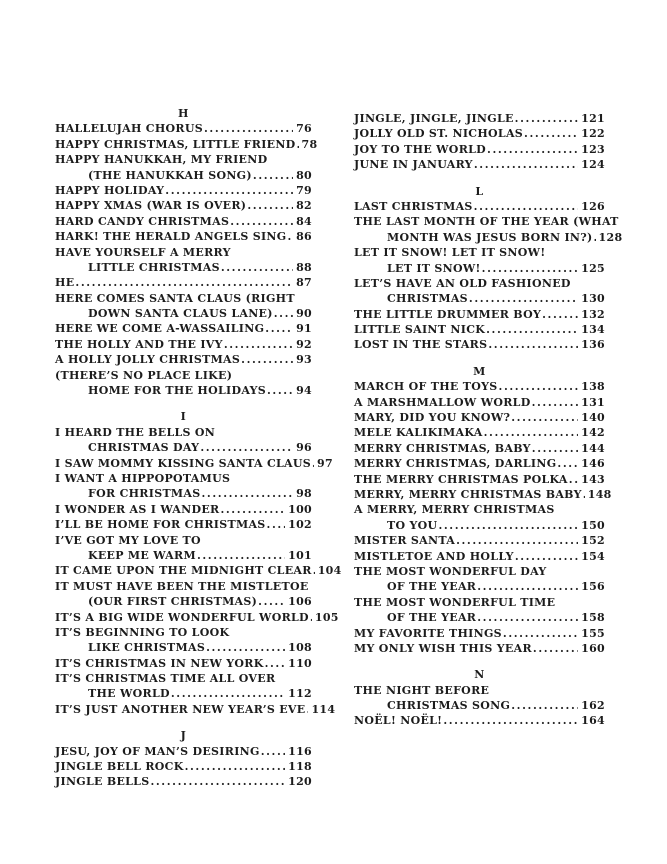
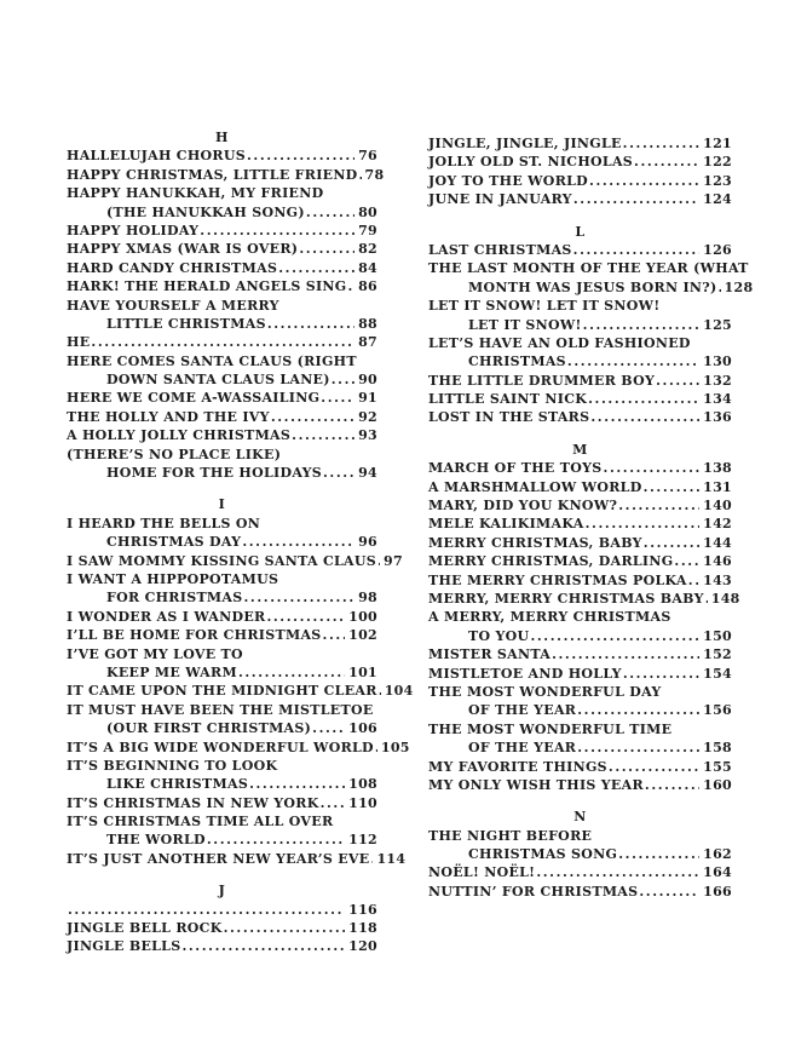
  H
  HALLELUJAH CHORUS
  76
  HAPPY CHRISTMAS, LITTLE FRIEND
  78
  HAPPY HANUKKAH, MY FRIEND
  (THE HANUKKAH SONG)
  80
  HAPPY HOLIDAY
  79
  HAPPY XMAS (WAR IS OVER)
  82
  HARD CANDY CHRISTMAS
  84
  HARK! THE HERALD ANGELS SING
  86
  HAVE YOURSELF A MERRY
  LITTLE CHRISTMAS
  88
  HE
  87
  HERE COMES SANTA CLAUS (RIGHT
  DOWN SANTA CLAUS LANE)
  90
  HERE WE COME A-WASSAILING
  91
  THE HOLLY AND THE IVY
  92
  A HOLLY JOLLY CHRISTMAS
  93
  (THERE’S NO PLACE LIKE)
  HOME FOR THE HOLIDAYS
  94
  I
  I HEARD THE BELLS ON
  CHRISTMAS DAY
  96
  I SAW MOMMY KISSING SANTA CLAUS
  97
  I WANT A HIPPOPOTAMUS
  FOR CHRISTMAS
  98
  I WONDER AS I WANDER
  100
  I’LL BE HOME FOR CHRISTMAS
  102
  I’VE GOT MY LOVE TO
  KEEP ME WARM
  101
  IT CAME UPON THE MIDNIGHT CLEAR
  104
  IT MUST HAVE BEEN THE MISTLETOE
  (OUR FIRST CHRISTMAS)
  106
  IT’S A BIG WIDE WONDERFUL WORLD
  105
  IT’S BEGINNING TO LOOK
  LIKE CHRISTMAS
  108
  IT’S CHRISTMAS IN NEW YORK
  110
  IT’S CHRISTMAS TIME ALL OVER
  THE WORLD
  112
  IT’S JUST ANOTHER NEW YEAR’S EVE
  114
  J
- JESU, JOY OF MAN’S DESIRING
  116
  JINGLE BELL ROCK
  118
  JINGLE BELLS
  120
  JINGLE, JINGLE, JINGLE
  121
  JOLLY OLD ST. NICHOLAS
  122
  JOY TO THE WORLD
  123
  JUNE IN JANUARY
  124
  L
  LAST CHRISTMAS
  126
  THE LAST MONTH OF THE YEAR (WHAT
  MONTH WAS JESUS BORN IN?)
  128
  LET IT SNOW! LET IT SNOW!
  LET IT SNOW!
  125
  LET’S HAVE AN OLD FASHIONED
  CHRISTMAS
  130
  THE LITTLE DRUMMER BOY
  132
  LITTLE SAINT NICK
  134
  LOST IN THE STARS
  136
  M
  MARCH OF THE TOYS
  138
  A MARSHMALLOW WORLD
  131
  MARY, DID YOU KNOW?
  140
  MELE KALIKIMAKA
  142
  MERRY CHRISTMAS, BABY
  144
  MERRY CHRISTMAS, DARLING
  146
  THE MERRY CHRISTMAS POLKA
  143
  MERRY, MERRY CHRISTMAS BABY
  148
  A MERRY, MERRY CHRISTMAS
  TO YOU
  150
  MISTER SANTA
  152
  MISTLETOE AND HOLLY
  154
  THE MOST WONDERFUL DAY
  OF THE YEAR
  156
  THE MOST WONDERFUL TIME
  OF THE YEAR
  158
  MY FAVORITE THINGS
  155
  MY ONLY WISH THIS YEAR
  160
  N
  THE NIGHT BEFORE
  CHRISTMAS SONG
  162
  NOËL! NOËL!
  164
+ NUTTIN’ FOR CHRISTMAS
+ 166
